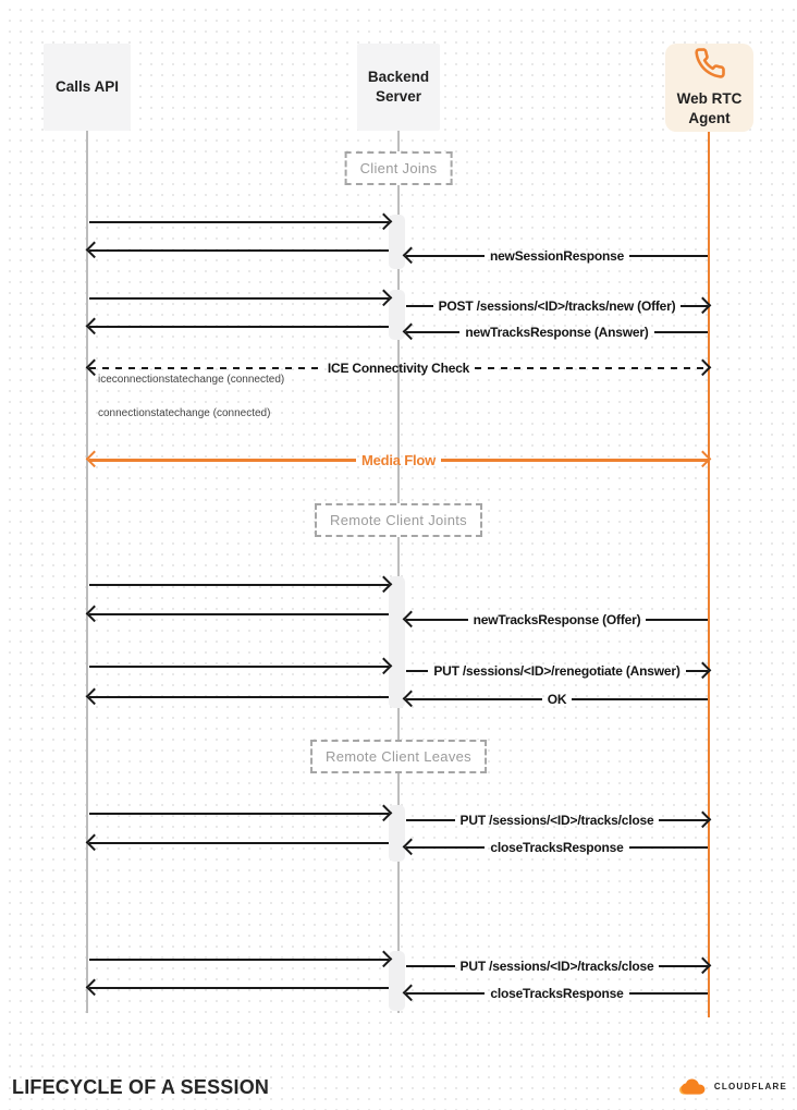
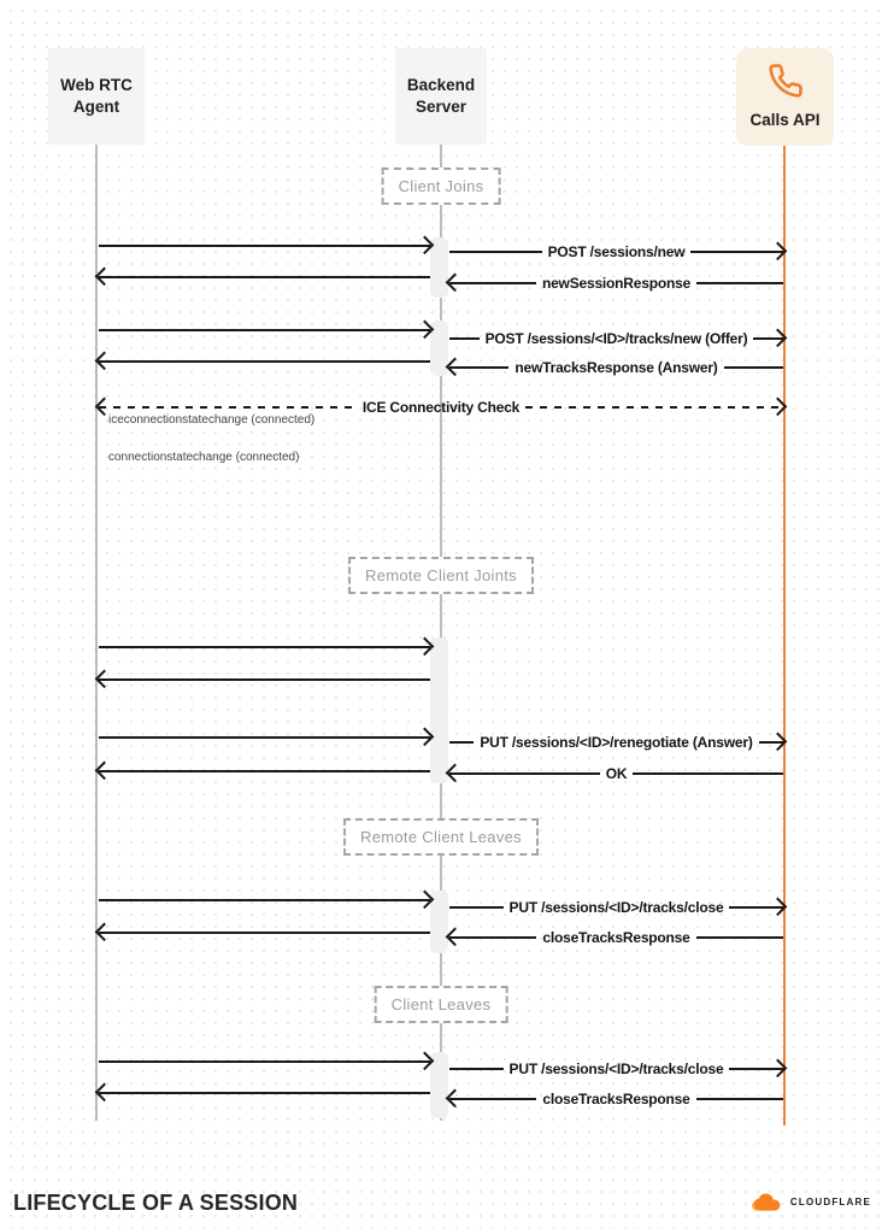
- Calls API
+ Web RTC Agent
  Backend Server
- Web RTC Agent
+ Calls API
  Client Joins
  Remote Client Joints
  Remote Client Leaves
+ Client Leaves
+ POST /sessions/new
  newSessionResponse
  POST /sessions/<ID>/tracks/new (Offer)
  newTracksResponse (Answer)
  ICE Connectivity Check
  iceconnectionstatechange (connected)
  connectionstatechange (connected)
- Media Flow
- newTracksResponse (Offer)
  PUT /sessions/<ID>/renegotiate (Answer)
  OK
  PUT /sessions/<ID>/tracks/close
  closeTracksResponse
  PUT /sessions/<ID>/tracks/close
  closeTracksResponse
  LIFECYCLE OF A SESSION
  CLOUDFLARE
